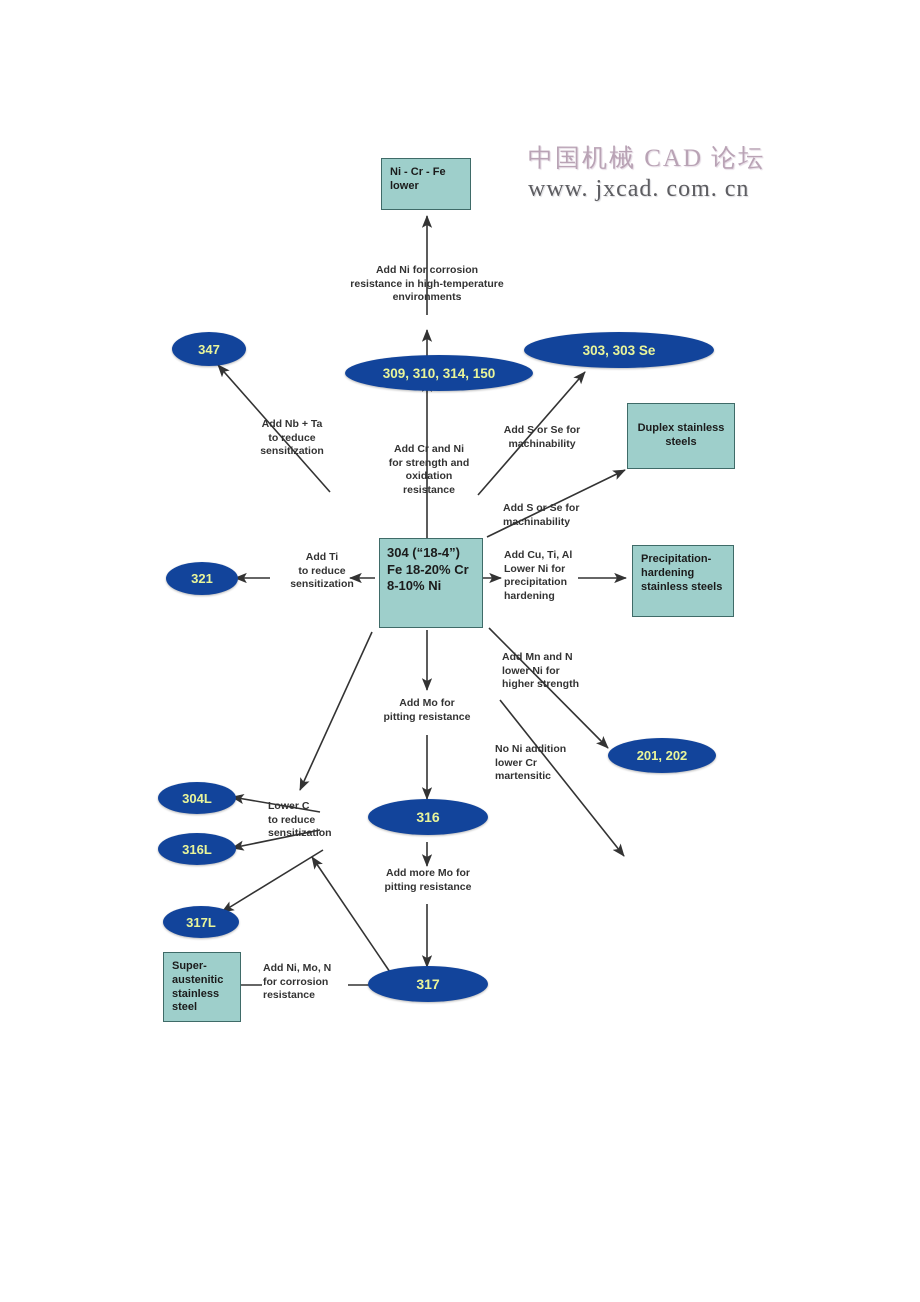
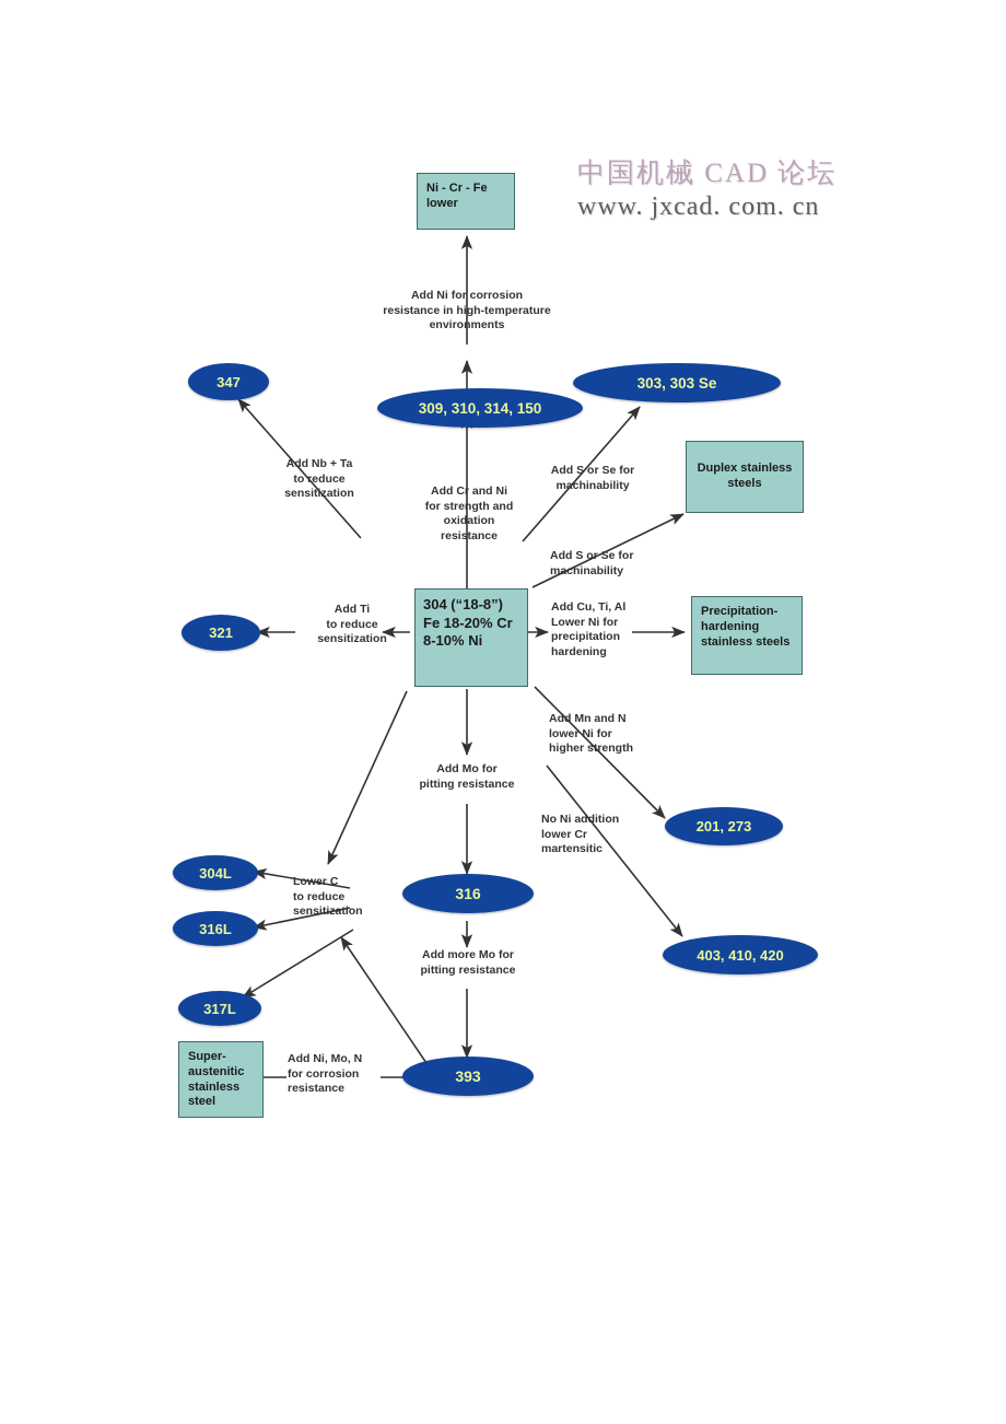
  中国机械 CAD 论坛
  www. jxcad. com. cn
  Ni - Cr - Fe lower
  347
  309, 310, 314, 150
  303, 303 Se
  Duplex stainless steels
  321
- 304 (“18-4”) Fe 18-20% Cr 8-10% Ni
+ 304 (“18-8”) Fe 18-20% Cr 8-10% Ni
  Precipitation- hardening stainless steels
- 201, 202
+ 201, 273
+ 403, 410, 420
  304L
  316L
  317L
  316
- 317
+ 393
  Super- austenitic stainless steel
  Add Ni for corrosion
  resistance in high-temperature
  environments
  Add Nb + Ta
  to reduce
  sensitization
  Add Cr and Ni
  for strength and
  oxidation
  resistance
  Add S or Se for
  machinability
  Add S or Se for
  machinability
  Add Ti
  to reduce
  sensitization
  Add Cu, Ti, Al
  Lower Ni for
  precipitation
  hardening
  Add Mn and N
  lower Ni for
  higher strength
  Add Mo for
  pitting resistance
  No Ni addition
  lower Cr
  martensitic
  Lower C
  to reduce
  sensitization
  Add more Mo for
  pitting resistance
  Add Ni, Mo, N
  for corrosion
  resistance
